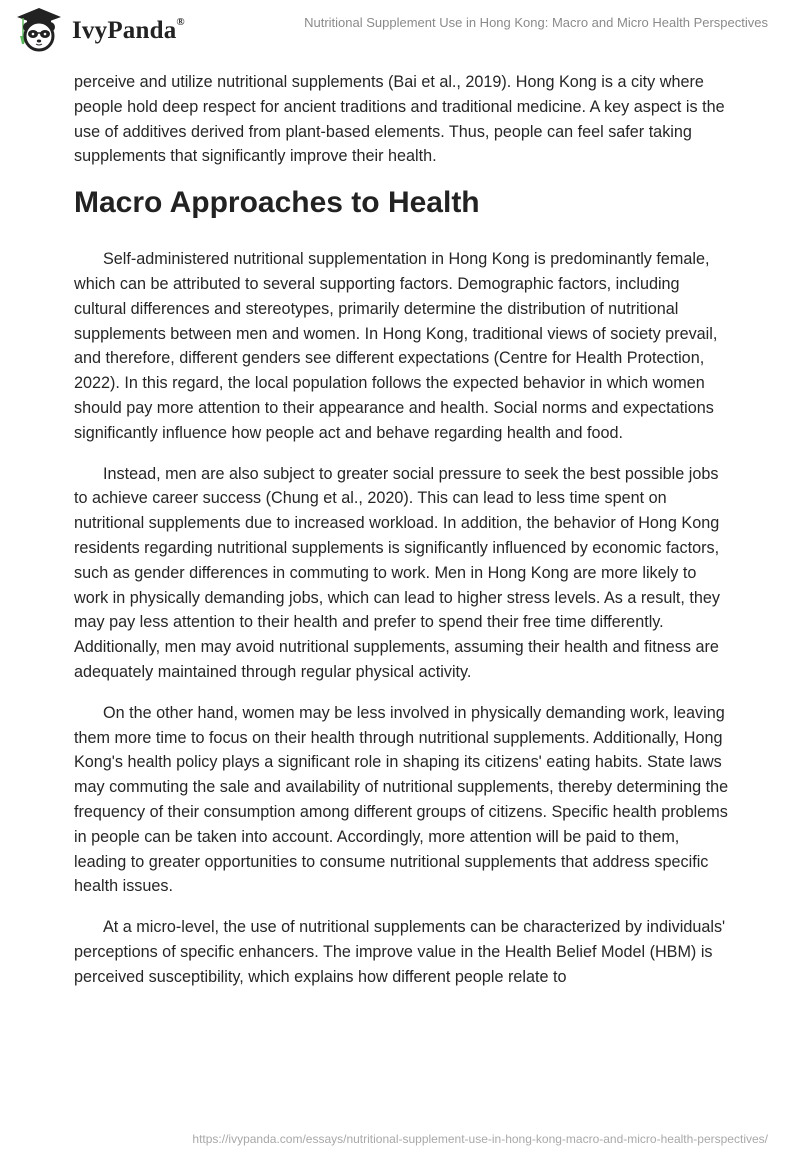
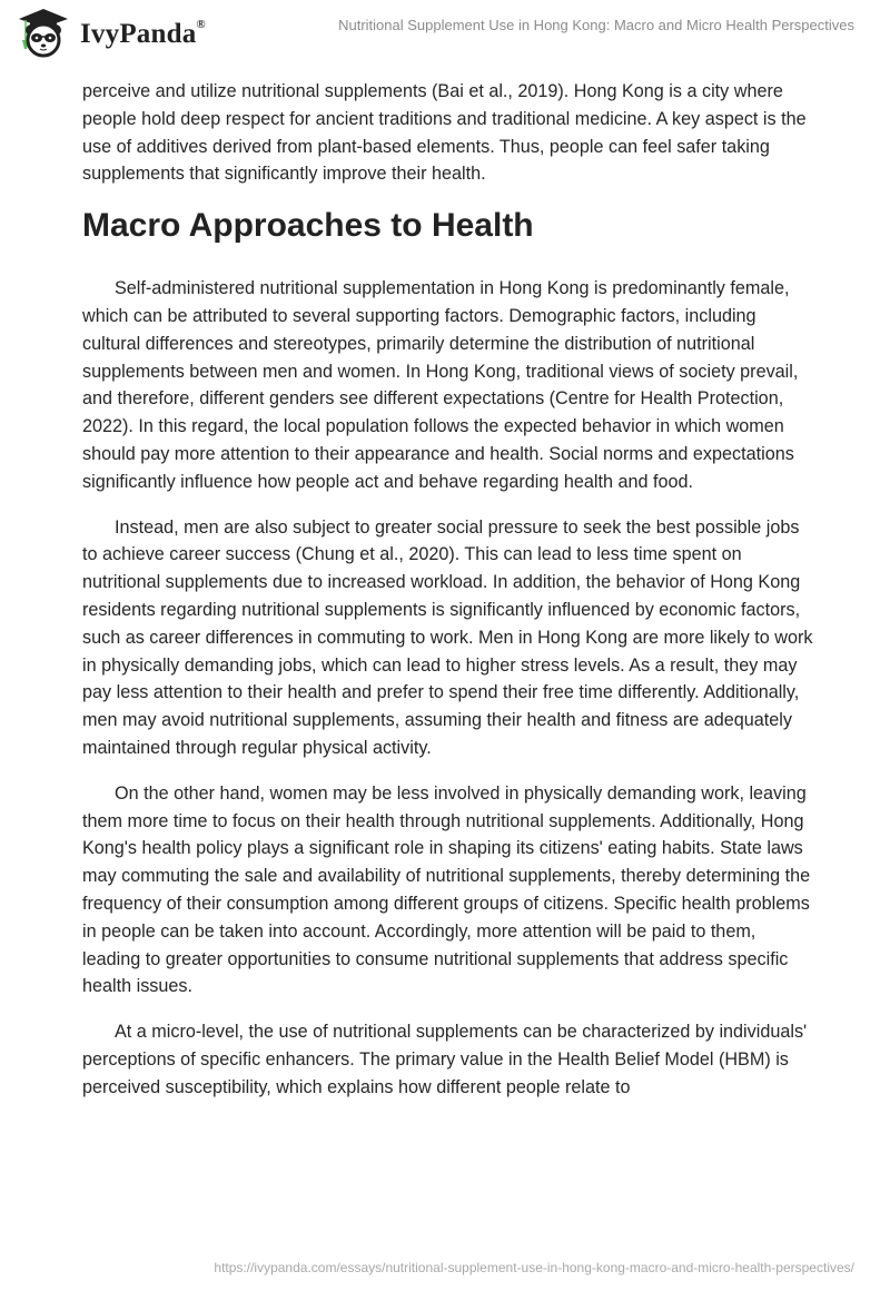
  IvyPanda®
  Nutritional Supplement Use in Hong Kong: Macro and Micro Health Perspectives
  perceive and utilize nutritional supplements (Bai et al., 2019). Hong Kong is a city where people hold deep respect for ancient traditions and traditional medicine. A key aspect is the use of additives derived from plant-based elements. Thus, people can feel safer taking supplements that significantly improve their health.
  Macro Approaches to Health
  Self-administered nutritional supplementation in Hong Kong is predominantly female, which can be attributed to several supporting factors. Demographic factors, including cultural differences and stereotypes, primarily determine the distribution of nutritional supplements between men and women. In Hong Kong, traditional views of society prevail, and therefore, different genders see different expectations (Centre for Health Protection, 2022). In this regard, the local population follows the expected behavior in which women should pay more attention to their appearance and health. Social norms and expectations significantly influence how people act and behave regarding health and food.
- Instead, men are also subject to greater social pressure to seek the best possible jobs to achieve career success (Chung et al., 2020). This can lead to less time spent on nutritional supplements due to increased workload. In addition, the behavior of Hong Kong residents regarding nutritional supplements is significantly influenced by economic factors, such as gender differences in commuting to work. Men in Hong Kong are more likely to work in physically demanding jobs, which can lead to higher stress levels. As a result, they may pay less attention to their health and prefer to spend their free time differently. Additionally, men may avoid nutritional supplements, assuming their health and fitness are adequately maintained through regular physical activity.
+ Instead, men are also subject to greater social pressure to seek the best possible jobs to achieve career success (Chung et al., 2020). This can lead to less time spent on nutritional supplements due to increased workload. In addition, the behavior of Hong Kong residents regarding nutritional supplements is significantly influenced by economic factors, such as career differences in commuting to work. Men in Hong Kong are more likely to work in physically demanding jobs, which can lead to higher stress levels. As a result, they may pay less attention to their health and prefer to spend their free time differently. Additionally, men may avoid nutritional supplements, assuming their health and fitness are adequately maintained through regular physical activity.
  On the other hand, women may be less involved in physically demanding work, leaving them more time to focus on their health through nutritional supplements. Additionally, Hong Kong's health policy plays a significant role in shaping its citizens' eating habits. State laws may commuting the sale and availability of nutritional supplements, thereby determining the frequency of their consumption among different groups of citizens. Specific health problems in people can be taken into account. Accordingly, more attention will be paid to them, leading to greater opportunities to consume nutritional supplements that address specific health issues.
- At a micro-level, the use of nutritional supplements can be characterized by individuals' perceptions of specific enhancers. The improve value in the Health Belief Model (HBM) is perceived susceptibility, which explains how different people relate to
+ At a micro-level, the use of nutritional supplements can be characterized by individuals' perceptions of specific enhancers. The primary value in the Health Belief Model (HBM) is perceived susceptibility, which explains how different people relate to
  https://ivypanda.com/essays/nutritional-supplement-use-in-hong-kong-macro-and-micro-health-perspectives/
